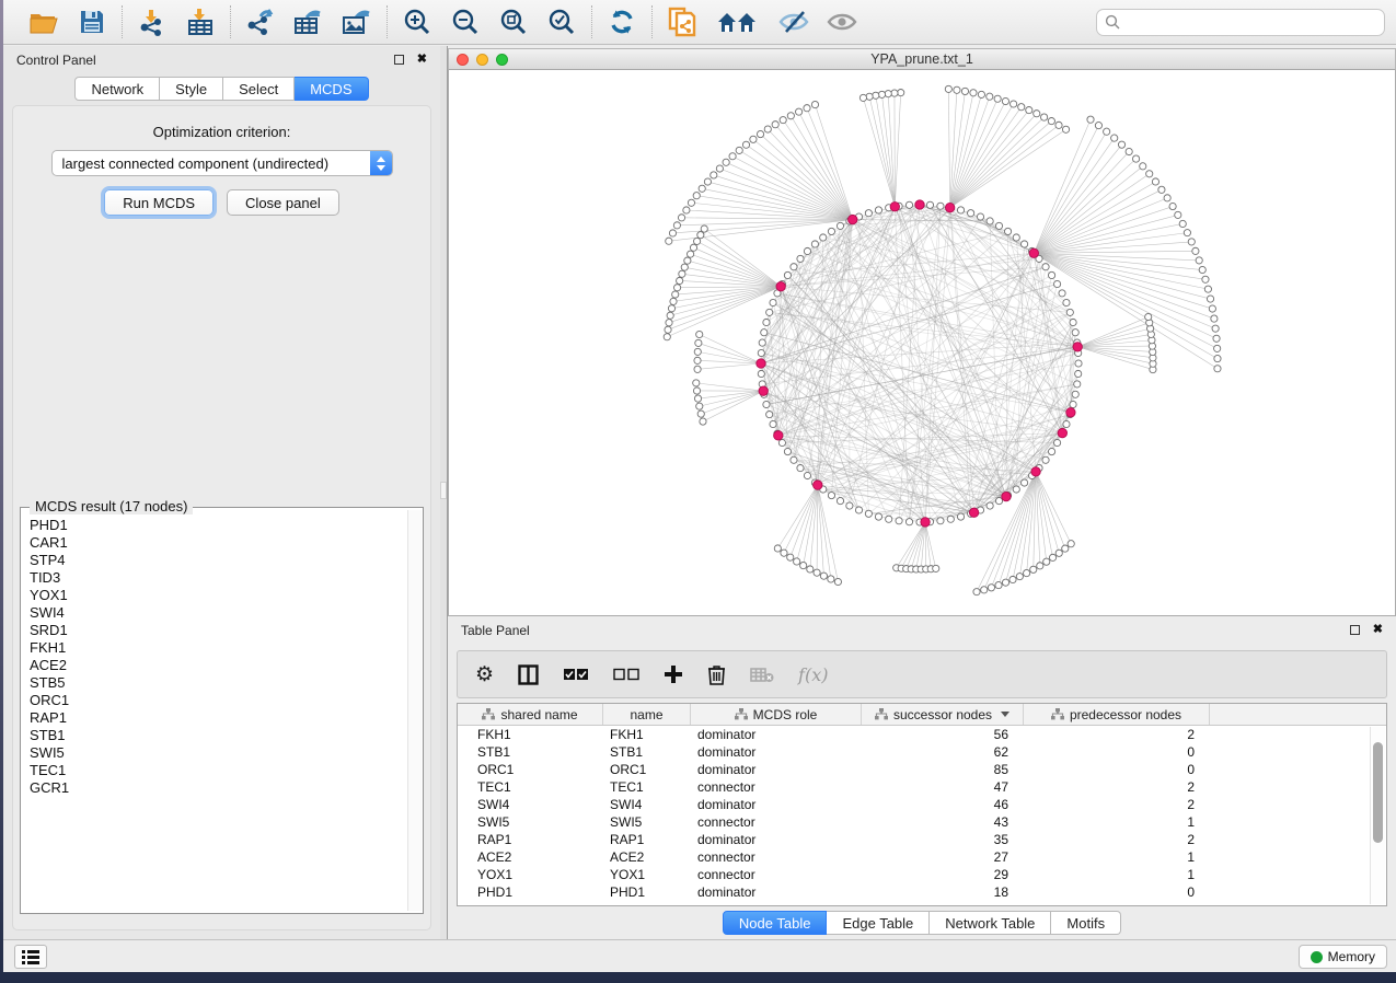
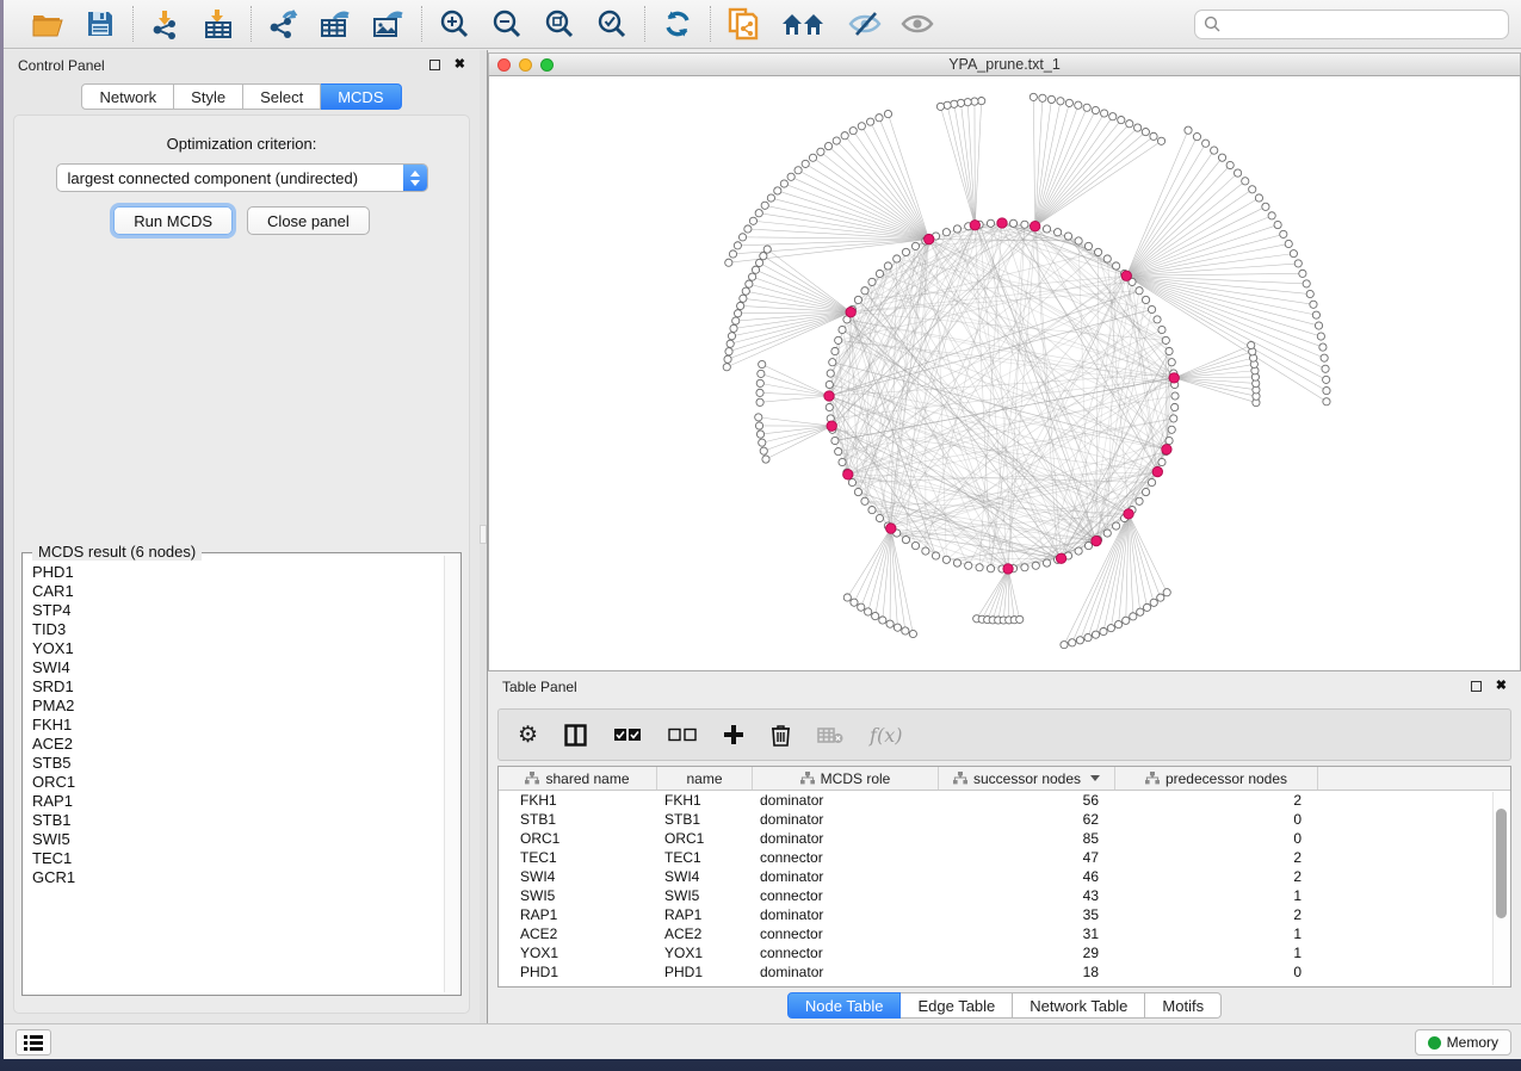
  Control Panel
  ✖
  Network
  Style
  Select
  MCDS
  Optimization criterion:
  largest connected component (undirected)
  Run MCDS
  Close panel
- MCDS result (17 nodes)
+ MCDS result (6 nodes)
  PHD1
  CAR1
  STP4
  TID3
  YOX1
  SWI4
  SRD1
+ PMA2
  FKH1
  ACE2
  STB5
  ORC1
  RAP1
  STB1
  SWI5
  TEC1
  GCR1
  YPA_prune.txt_1
  Table Panel
  ✖
  ⚙
  f(x)
  shared name
  name
  MCDS role
  successor nodes
  predecessor nodes
  FKH1
  FKH1
  dominator
  56
  2
  STB1
  STB1
  dominator
  62
  0
  ORC1
  ORC1
  dominator
  85
  0
  TEC1
  TEC1
  connector
  47
  2
  SWI4
  SWI4
  dominator
  46
  2
  SWI5
  SWI5
  connector
  43
  1
  RAP1
  RAP1
  dominator
  35
  2
  ACE2
  ACE2
  connector
- 27
+ 31
  1
  YOX1
  YOX1
  connector
  29
  1
  PHD1
  PHD1
  dominator
  18
  0
  Node Table
  Edge Table
  Network Table
  Motifs
  Memory
